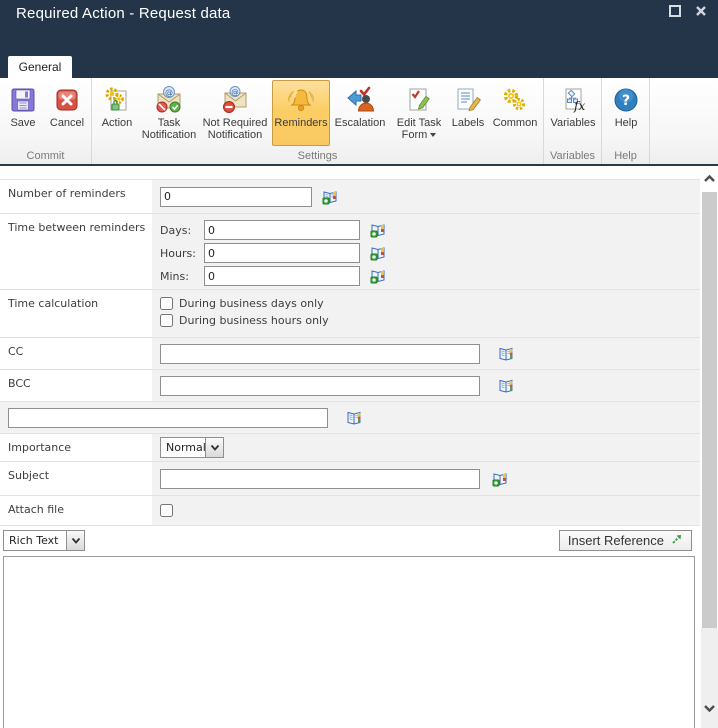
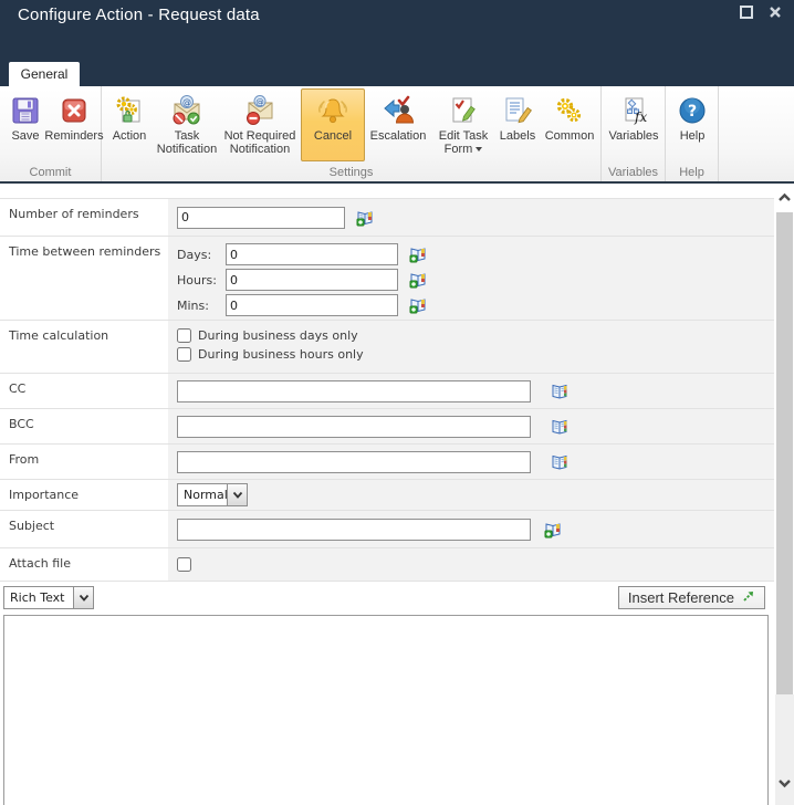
- Required Action - Request data
+ Configure Action - Request data
  General
  Save
- Cancel
+ Reminders
  Commit
  Action
  @
  Task Notification
  @
  Not Required Notification
- Reminders
+ Cancel
  Escalation
  Edit Task Form
  Labels
  Common
  Settings
  fx
  Variables
  Variables
  ?
  Help
  Help
  Number of reminders
  0
  Time between reminders
  Days:
  0
  Hours:
  0
  Mins:
  0
  Time calculation
  During business days only
  During business hours only
  CC
  BCC
+ From
  Importance
  Norma
  Subject
  Attach file
  Rich Text
  Insert Reference
